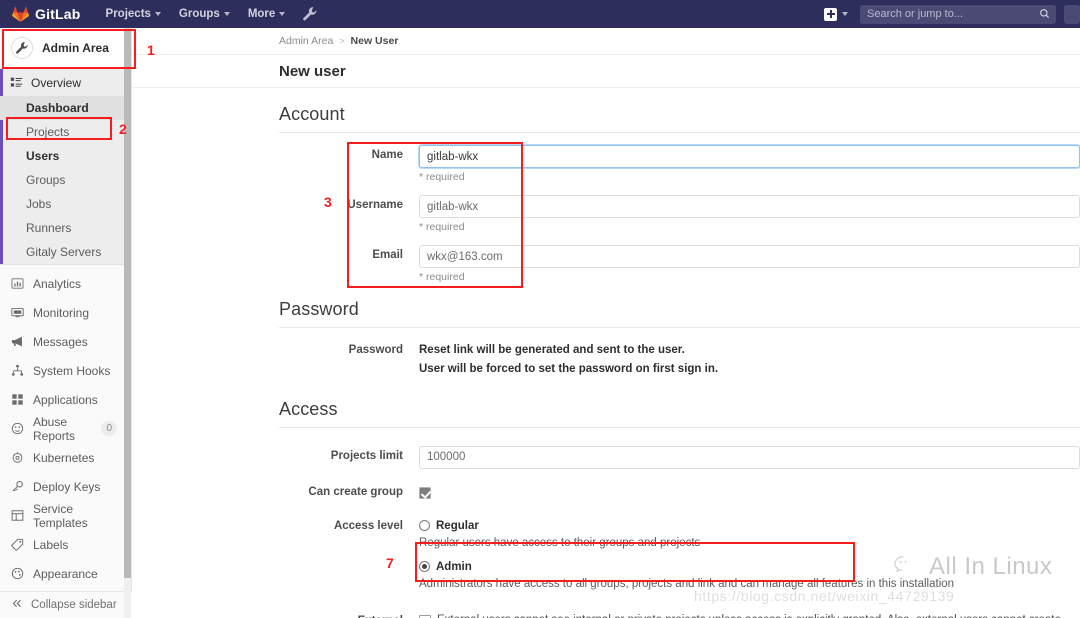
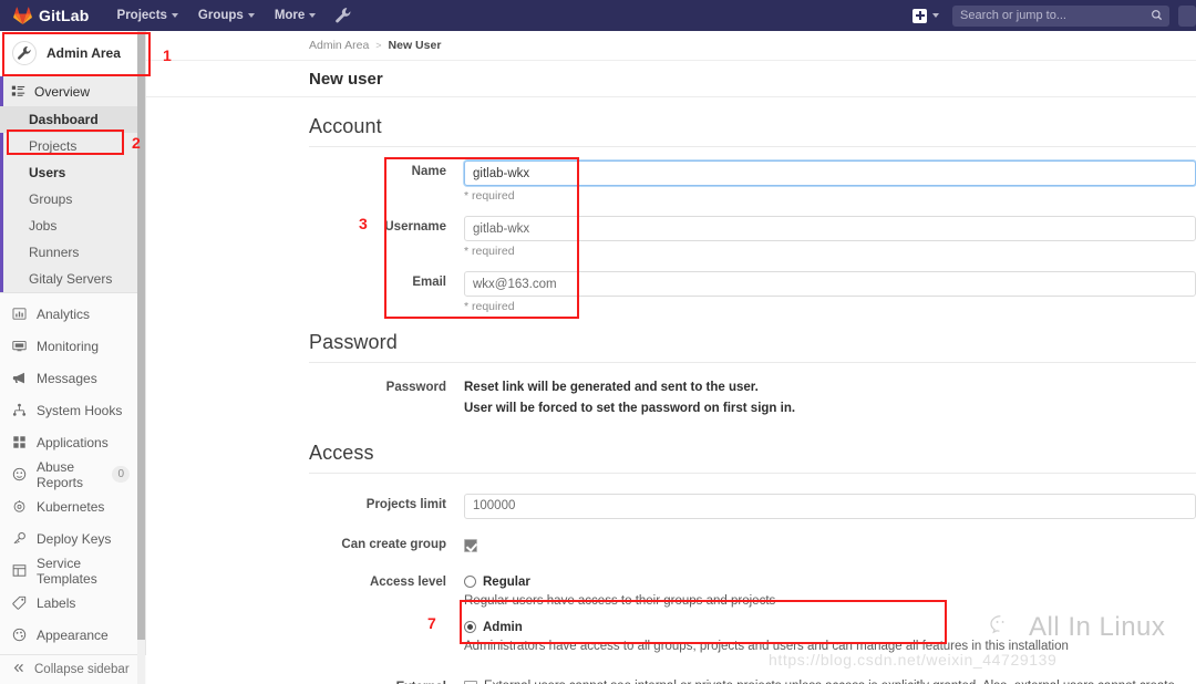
  GitLab
  Projects
  Groups
  More
  Search or jump to...
  Admin Area
  Overview
  Dashboard
  Projects
  Users
  Groups
  Jobs
  Runners
  Gitaly Servers
  Analytics
  Monitoring
  Messages
  System Hooks
  Applications
  Abuse Reports
  0
  Kubernetes
  Deploy Keys
  Service Templates
  Labels
  Appearance
  Collapse sidebar
  Admin Area
  >
  New User
  New user
  Account
  Name
  gitlab-wkx
  * required
  Username
  gitlab-wkx
  * required
  Email
  wkx@163.com
  * required
  Password
  Password
  Reset link will be generated and sent to the user.
  User will be forced to set the password on first sign in.
  Access
  Projects limit
  100000
  Can create group
  Access level
  Regular
  Regular users have access to their groups and projects
  Admin
- Administrators have access to all groups, projects and link and can manage all features in this installation
+ Administrators have access to all groups, projects and users and can manage all features in this installation
  All In Linux
  https://blog.csdn.net/weixin_44729139
  1
  2
  3
  7
